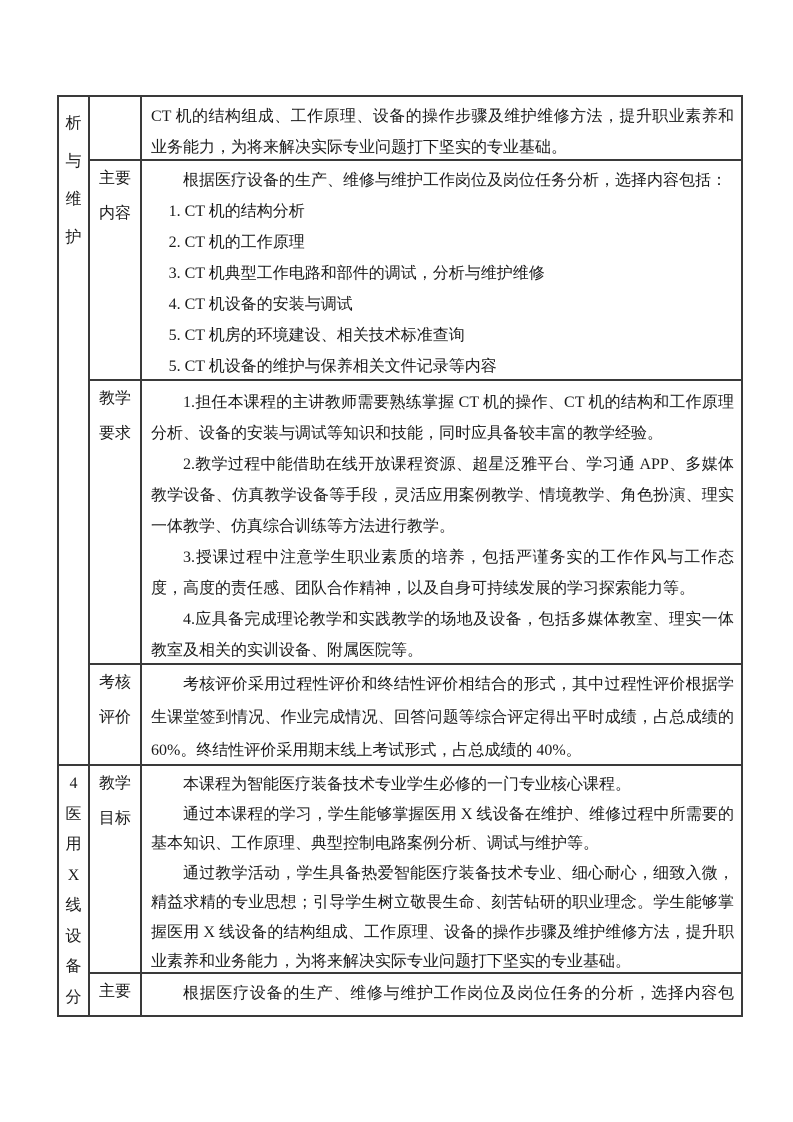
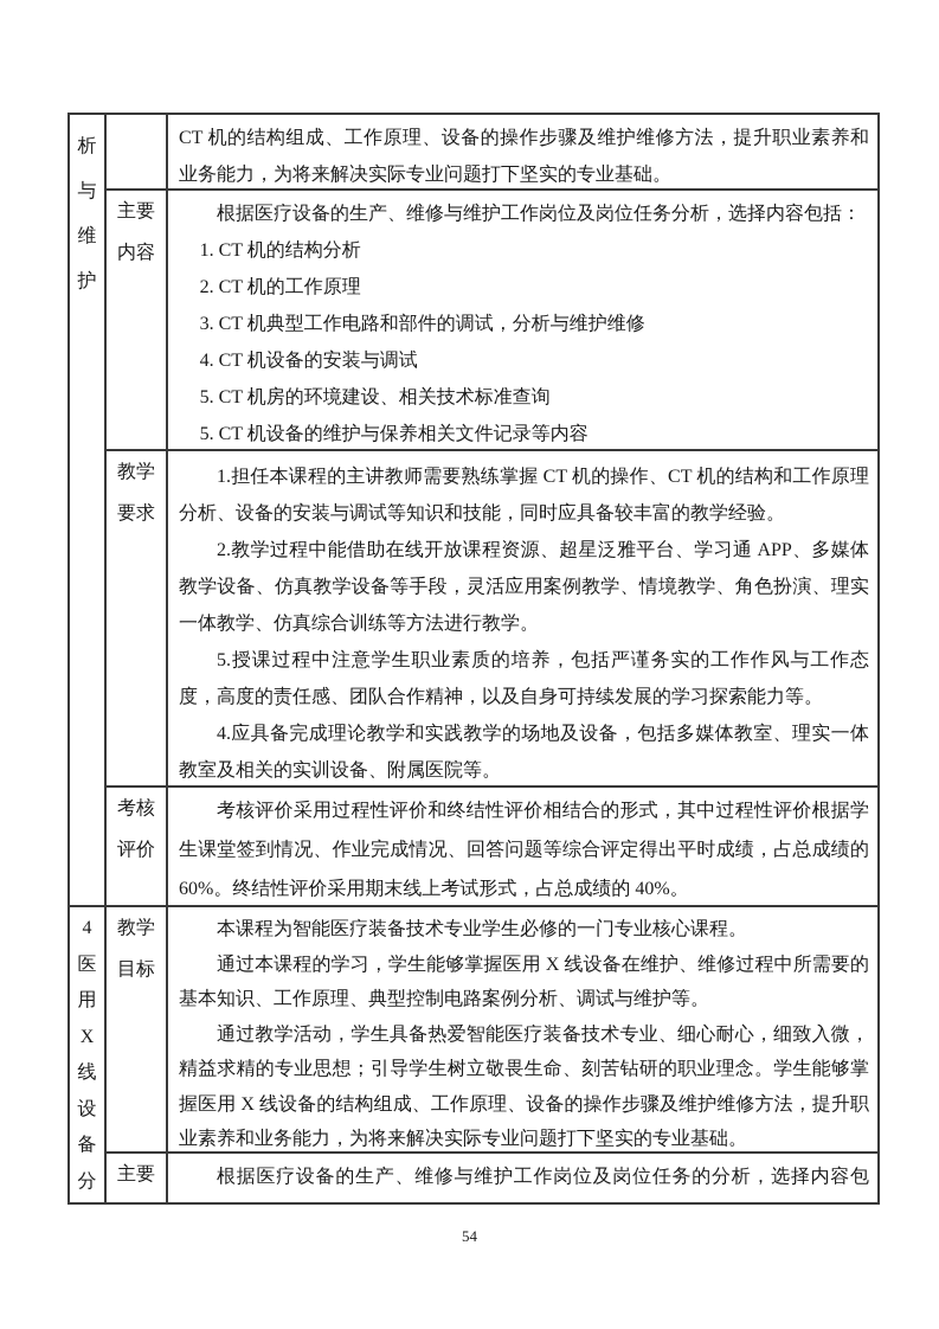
  析 与 维 护		CT 机的结构组成、工作原理、设备的操作步骤及维护维修方法，提升职业素养和业务能力，为将来解决实际专业问题打下坚实的专业基础。
  主要 内容	根据医疗设备的生产、维修与维护工作岗位及岗位任务分析，选择内容包括： 1. CT 机的结构分析 2. CT 机的工作原理 3. CT 机典型工作电路和部件的调试，分析与维护维修 4. CT 机设备的安装与调试 5. CT 机房的环境建设、相关技术标准查询 5. CT 机设备的维护与保养相关文件记录等内容
- 教学 要求	1.担任本课程的主讲教师需要熟练掌握 CT 机的操作、CT 机的结构和工作原理分析、设备的安装与调试等知识和技能，同时应具备较丰富的教学经验。 2.教学过程中能借助在线开放课程资源、超星泛雅平台、学习通 APP、多媒体教学设备、仿真教学设备等手段，灵活应用案例教学、情境教学、角色扮演、理实一体教学、仿真综合训练等方法进行教学。 3.授课过程中注意学生职业素质的培养，包括严谨务实的工作作风与工作态度，高度的责任感、团队合作精神，以及自身可持续发展的学习探索能力等。 4.应具备完成理论教学和实践教学的场地及设备，包括多媒体教室、理实一体教室及相关的实训设备、附属医院等。
+ 教学 要求	1.担任本课程的主讲教师需要熟练掌握 CT 机的操作、CT 机的结构和工作原理分析、设备的安装与调试等知识和技能，同时应具备较丰富的教学经验。 2.教学过程中能借助在线开放课程资源、超星泛雅平台、学习通 APP、多媒体教学设备、仿真教学设备等手段，灵活应用案例教学、情境教学、角色扮演、理实一体教学、仿真综合训练等方法进行教学。 5.授课过程中注意学生职业素质的培养，包括严谨务实的工作作风与工作态度，高度的责任感、团队合作精神，以及自身可持续发展的学习探索能力等。 4.应具备完成理论教学和实践教学的场地及设备，包括多媒体教室、理实一体教室及相关的实训设备、附属医院等。
  考核 评价	考核评价采用过程性评价和终结性评价相结合的形式，其中过程性评价根据学生课堂签到情况、作业完成情况、回答问题等综合评定得出平时成绩，占总成绩的 60%。终结性评价采用期末线上考试形式，占总成绩的 40%。
  4 医 用 X 线 设 备 分	教学 目标	本课程为智能医疗装备技术专业学生必修的一门专业核心课程。 通过本课程的学习，学生能够掌握医用 X 线设备在维护、维修过程中所需要的基本知识、工作原理、典型控制电路案例分析、调试与维护等。 通过教学活动，学生具备热爱智能医疗装备技术专业、细心耐心，细致入微，精益求精的专业思想；引导学生树立敬畏生命、刻苦钻研的职业理念。学生能够掌握医用 X 线设备的结构组成、工作原理、设备的操作步骤及维护维修方法，提升职业素养和业务能力，为将来解决实际专业问题打下坚实的专业基础。
  主要	根据医疗设备的生产、维修与维护工作岗位及岗位任务的分析，选择内容包
+ 54
